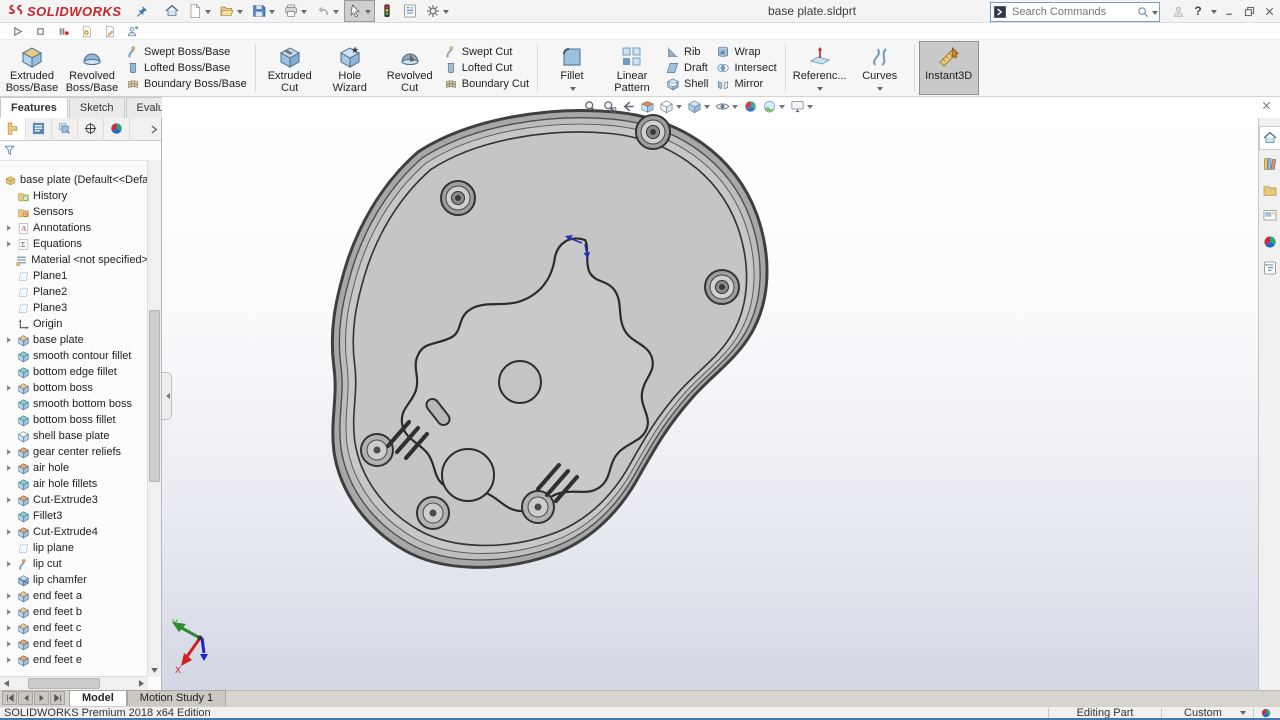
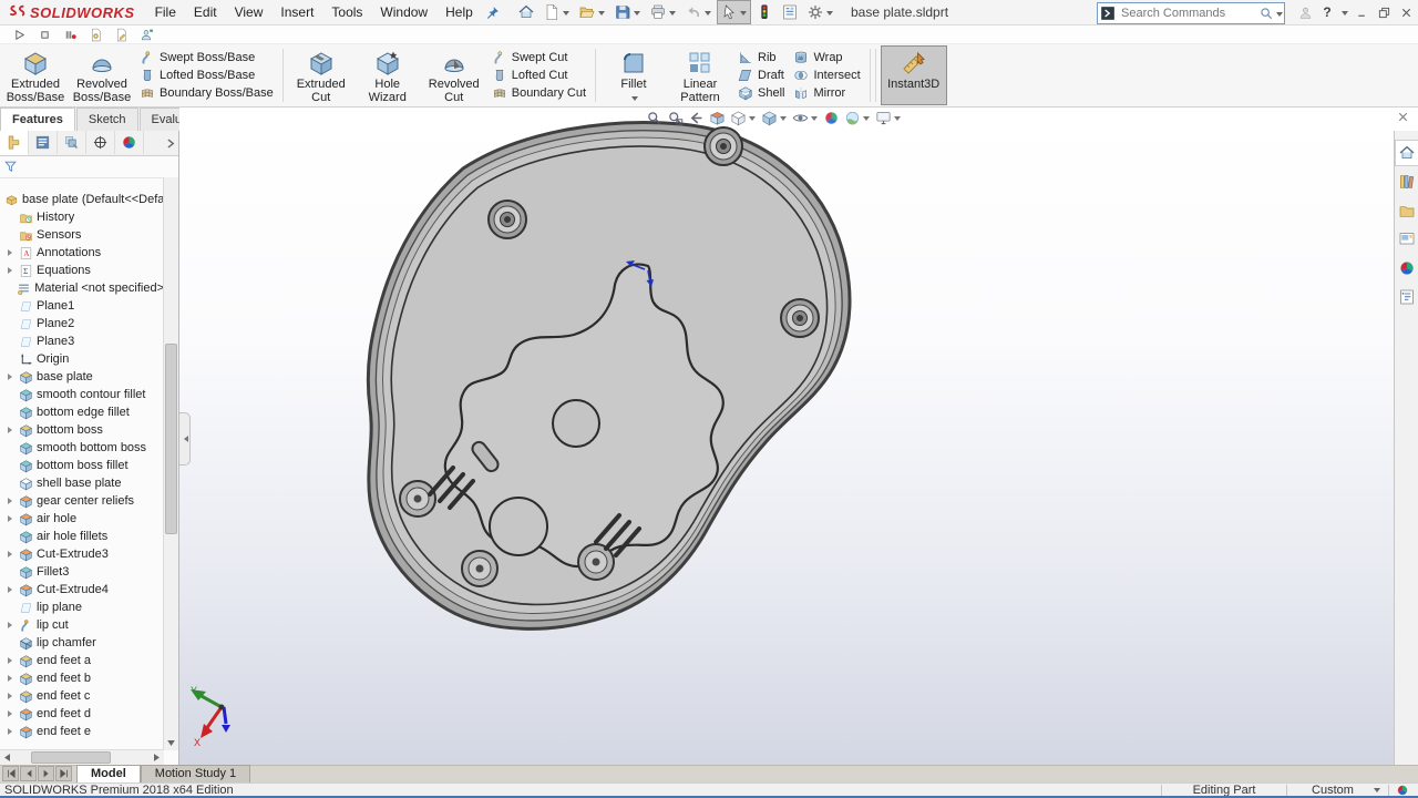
  SOLIDWORKS
+ File
+ Edit
+ View
+ Insert
+ Tools
+ Window
+ Help
  base plate.sldprt
  Search Commands
  ?
  Extruded Boss/Base
  Revolved Boss/Base
  Swept Boss/Base
  Lofted Boss/Base
  Boundary Boss/Base
  Extruded Cut
  Hole Wizard
  Revolved Cut
  Swept Cut
  Lofted Cut
  Boundary Cut
  Fillet
  Linear Pattern
  Rib
  Draft
  Shell
  Wrap
  Intersect
  Mirror
- Referenc...
- Curves
  Instant3D
  Features
  Sketch
  Y
  X
  base plate (Default<<Defa
  History
  Sensors
  A
  Annotations
  Σ
  Equations
  Material <not specified>
  Plane1
  Plane2
  Plane3
  Origin
  base plate
  smooth contour fillet
  bottom edge fillet
  bottom boss
  smooth bottom boss
  bottom boss fillet
  shell base plate
  gear center reliefs
  air hole
  air hole fillets
  Cut-Extrude3
  Fillet3
  Cut-Extrude4
  lip plane
  lip cut
  lip chamfer
  end feet a
  end feet b
  end feet c
  end feet d
  end feet e
  Model
  Motion Study 1
  SOLIDWORKS Premium 2018 x64 Edition
  Editing Part
  Custom
